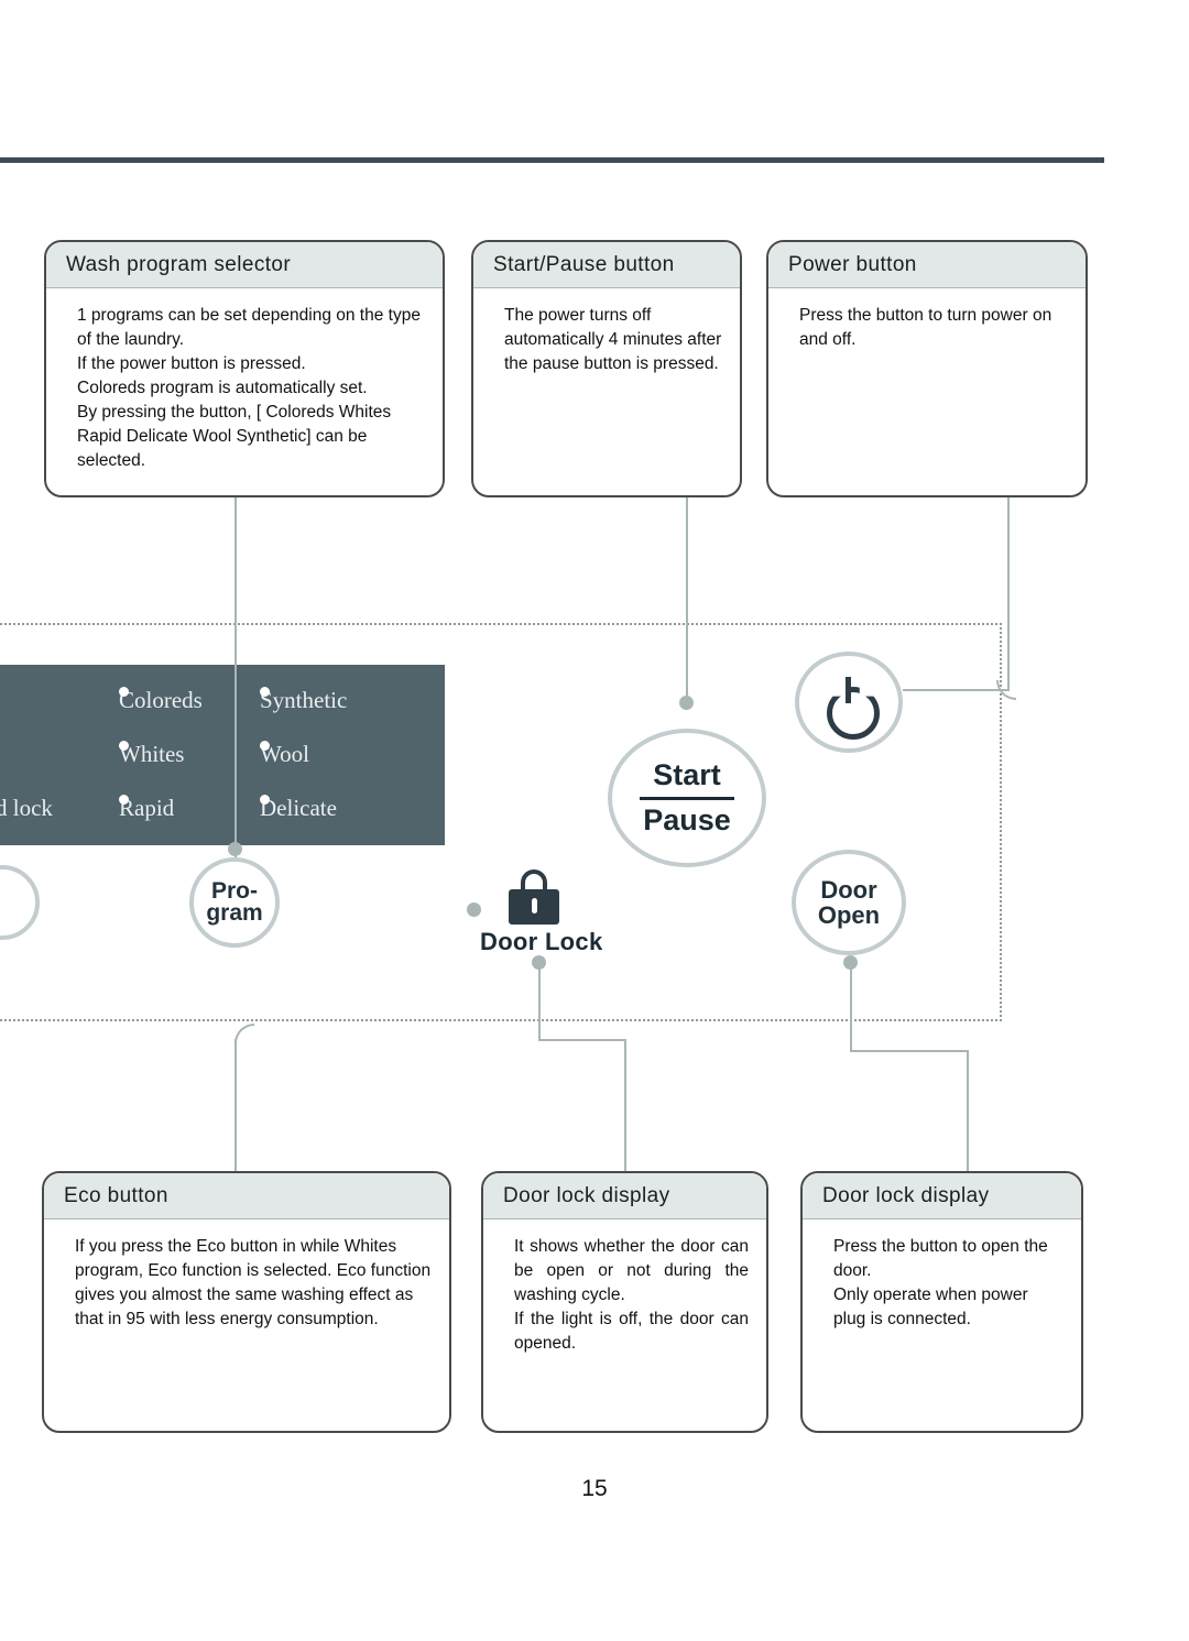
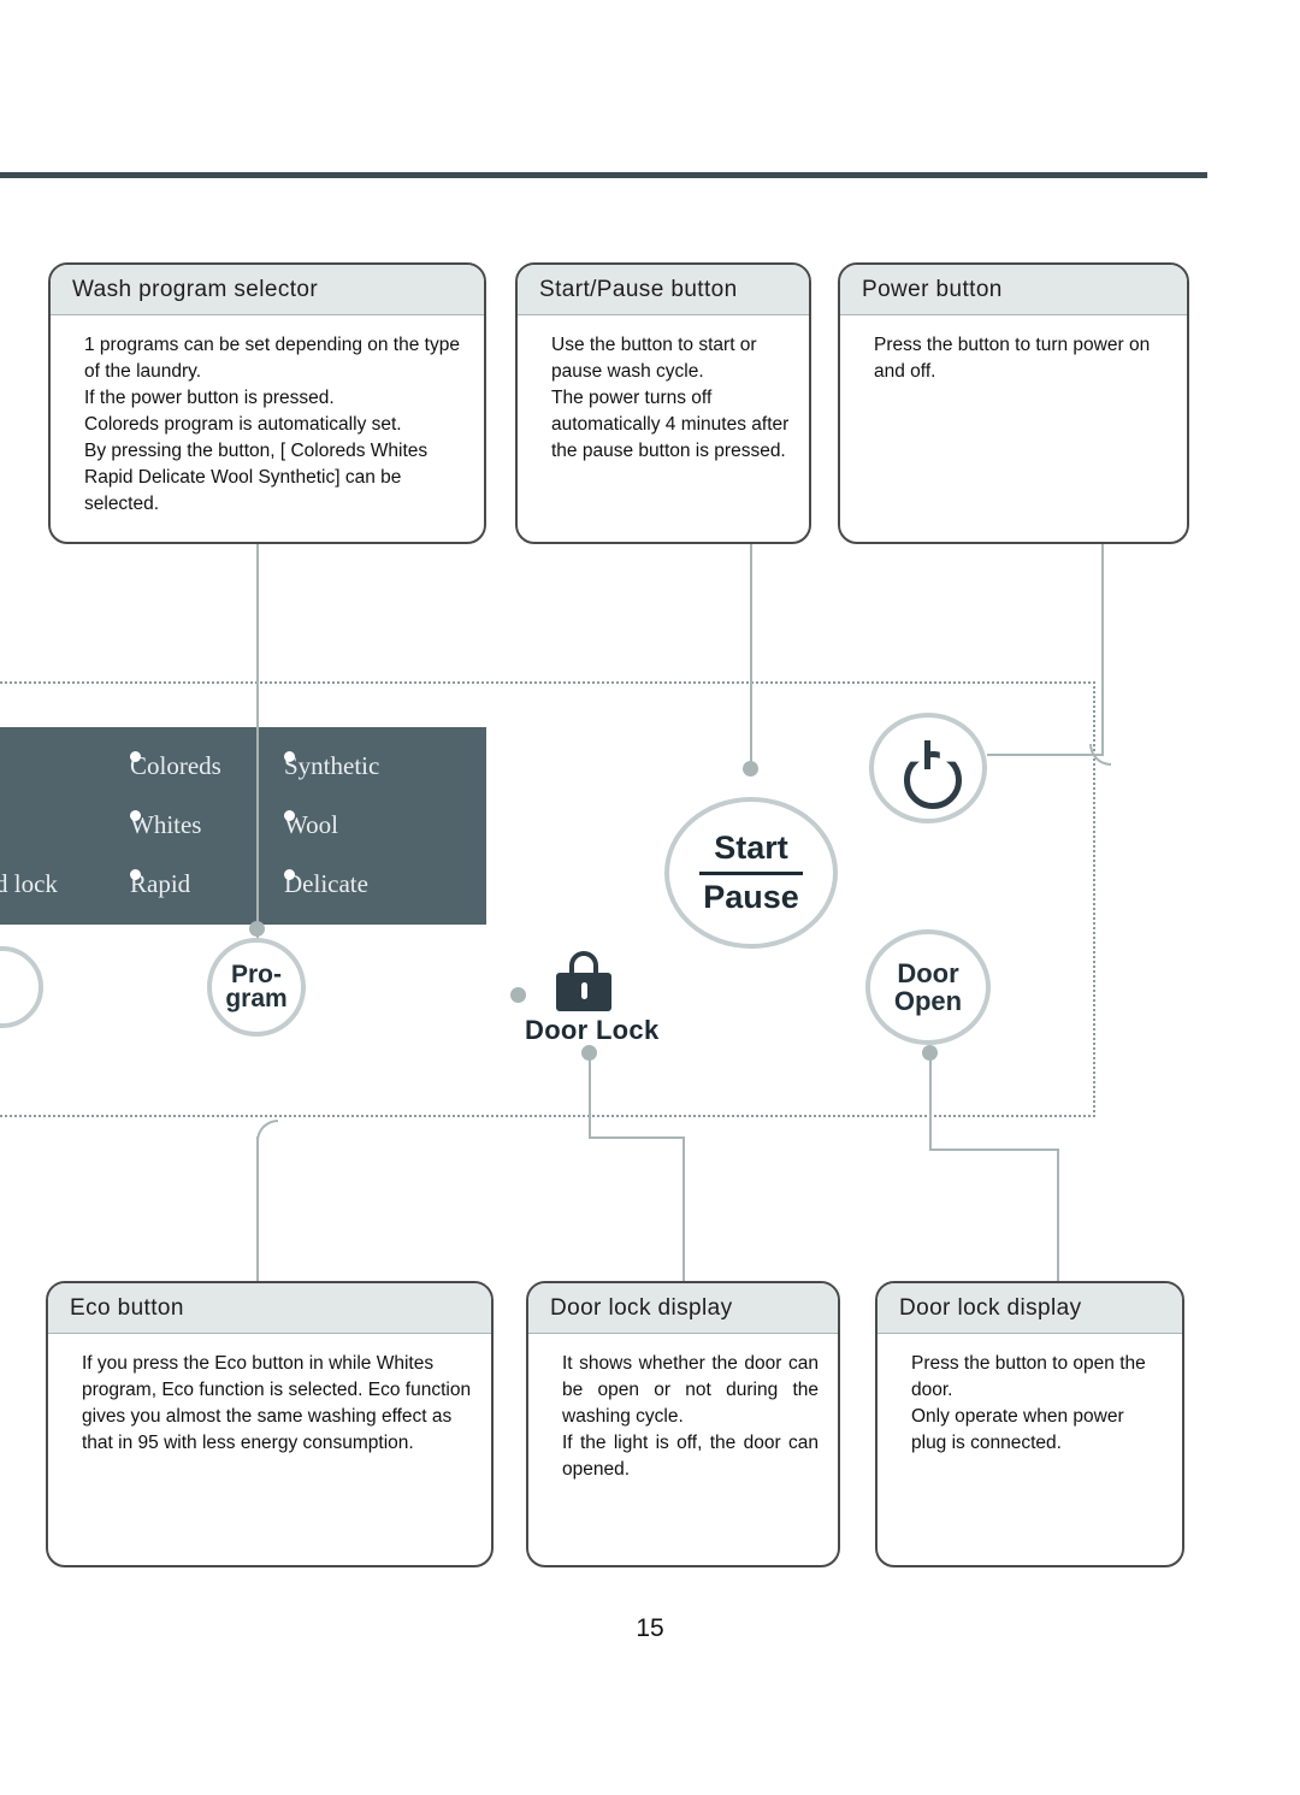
  Wash program selector
  1 programs can be set depending on the type of the laundry.
  If the power button is pressed.
  Coloreds program is automatically set.
  By pressing the button, [ Coloreds Whites Rapid Delicate Wool Synthetic] can be selected.
  Start/Pause button
+ Use the button to start or pause wash cycle.
  The power turns off automatically 4 minutes after the pause button is pressed.
  Power button
  Press the button to turn power on and off.
  Eco button
  If you press the Eco button in while Whites program, Eco function is selected. Eco function gives you almost the same washing effect as that in 95 with less energy consumption.
  Door lock display
  It shows whether the door can be open or not during the washing cycle.
  If the light is off, the door can opened.
  Door lock display
  Press the button to open the door.
  Only operate when power plug is connected.
  Coloreds
  Synthetic
  Whites
  Wool
  Rapid
  Delicate
  d lock
  Pro-
  gram
  Start
  Pause
  Door
  Open
  Door Lock
  15
